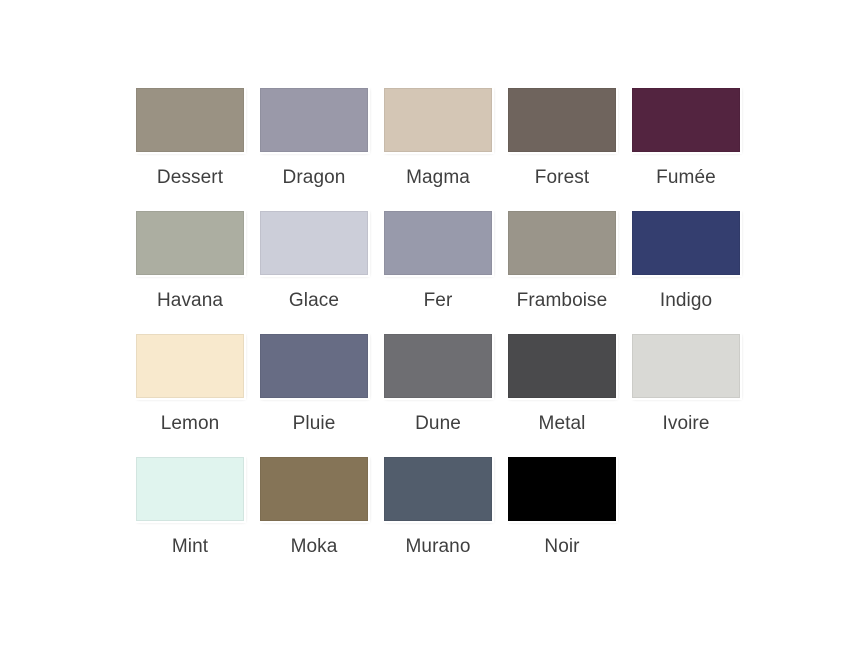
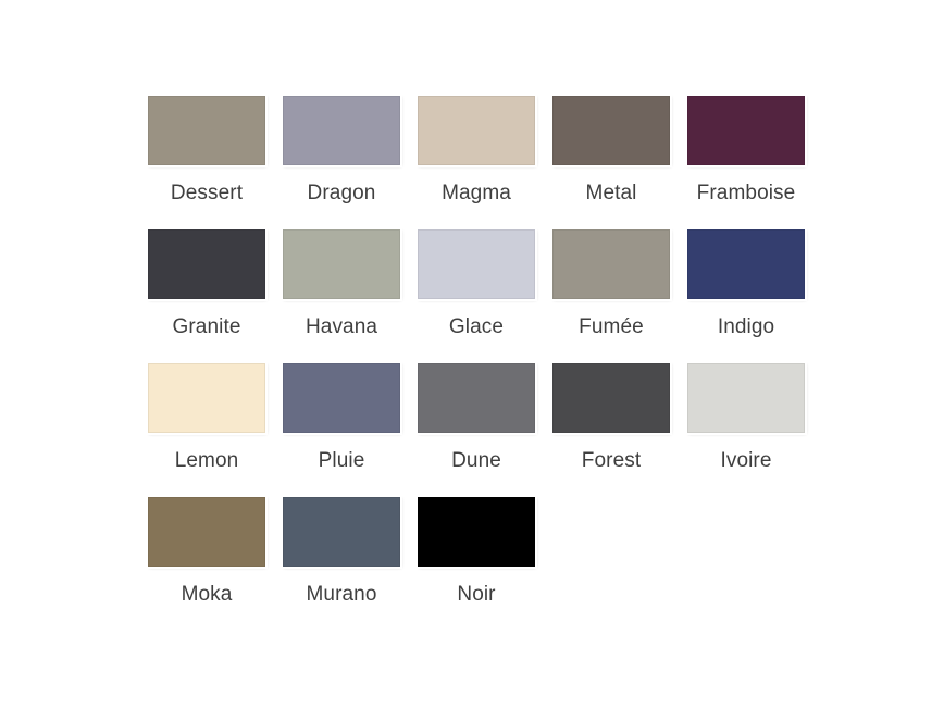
  Dessert
  Dragon
  Magma
- Forest
+ Metal
- Fumée
+ Framboise
+ Granite
  Havana
  Glace
- Fer
- Framboise
+ Fumée
  Indigo
  Lemon
  Pluie
  Dune
- Metal
+ Forest
  Ivoire
- Mint
  Moka
  Murano
  Noir
